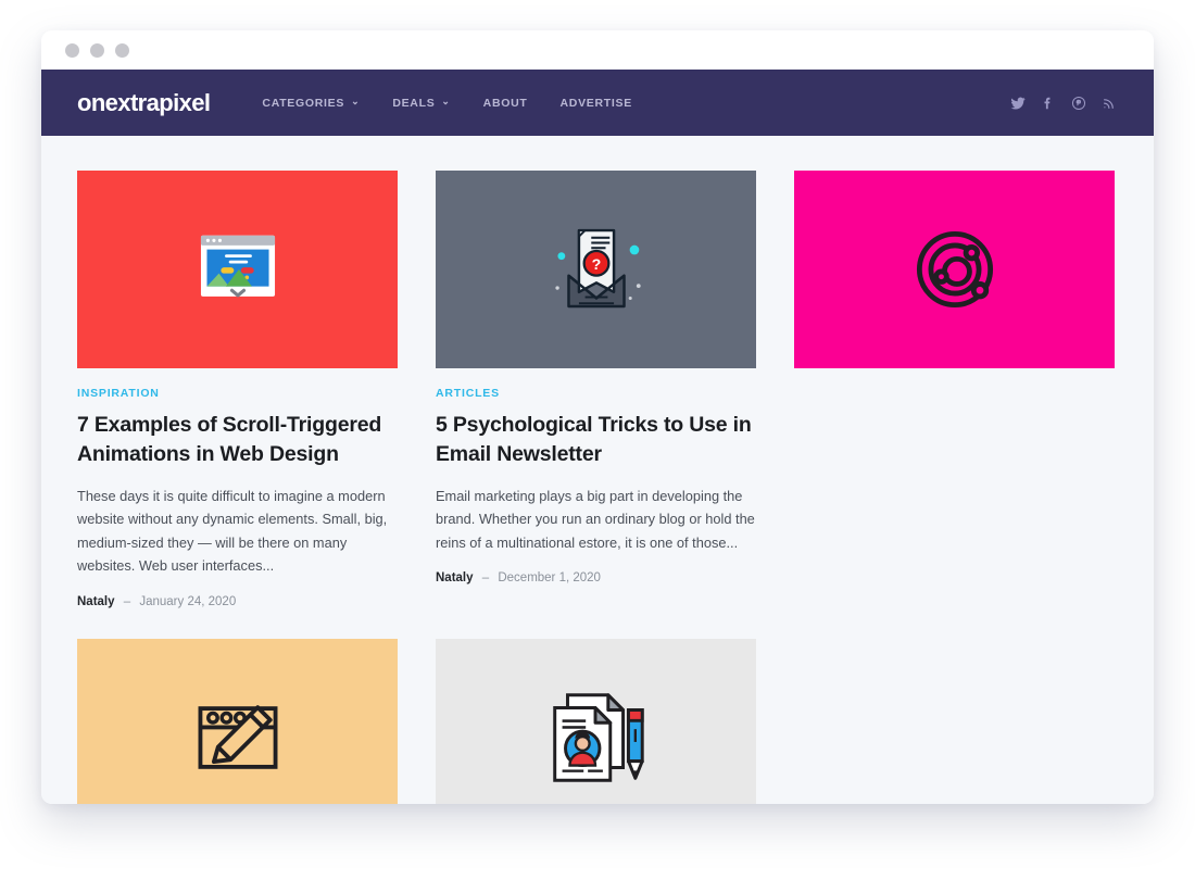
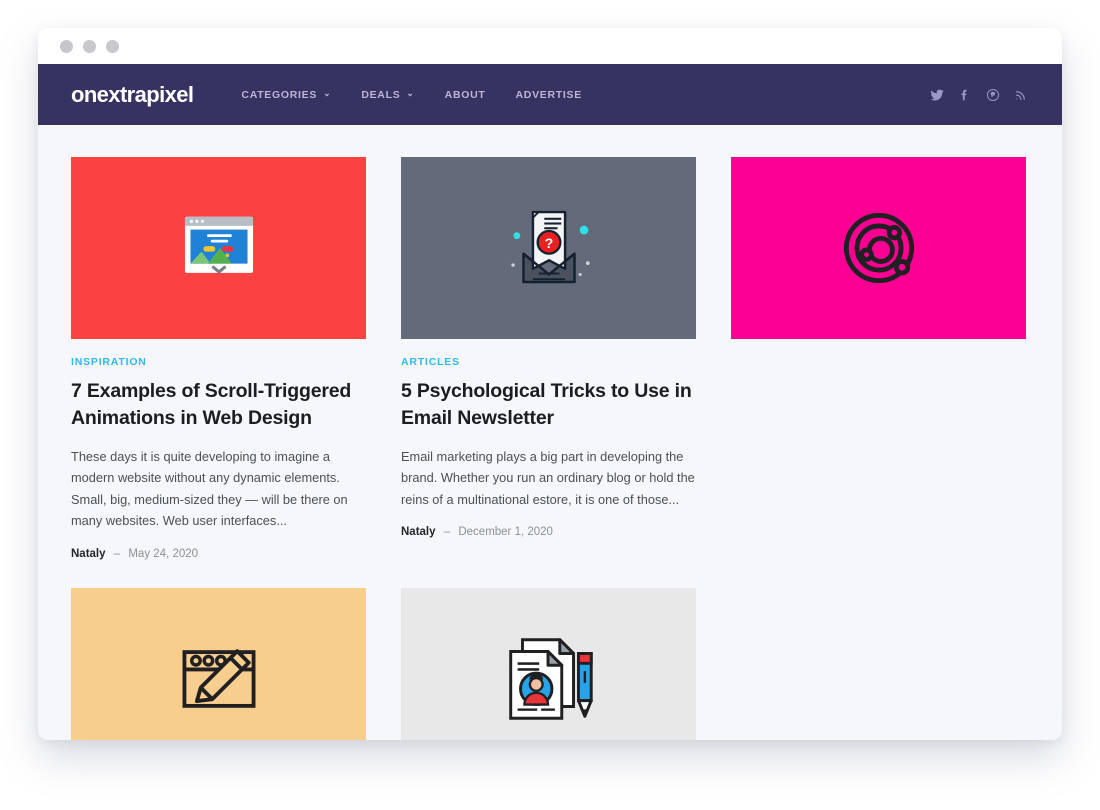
  onextrapixel
  CATEGORIES
  ⌄
  DEALS
  ⌄
  ABOUT
  ADVERTISE
  INSPIRATION
  7 Examples of Scroll-Triggered Animations in Web Design
- These days it is quite difficult to imagine a modern website without any dynamic elements. Small, big, medium-sized they — will be there on many websites. Web user interfaces...
+ These days it is quite developing to imagine a modern website without any dynamic elements. Small, big, medium-sized they — will be there on many websites. Web user interfaces...
- Nataly – January 24, 2020
+ Nataly – May 24, 2020
  ?
  ARTICLES
  5 Psychological Tricks to Use in Email Newsletter
  Email marketing plays a big part in developing the brand. Whether you run an ordinary blog or hold the reins of a multinational estore, it is one of those...
  Nataly – December 1, 2020
